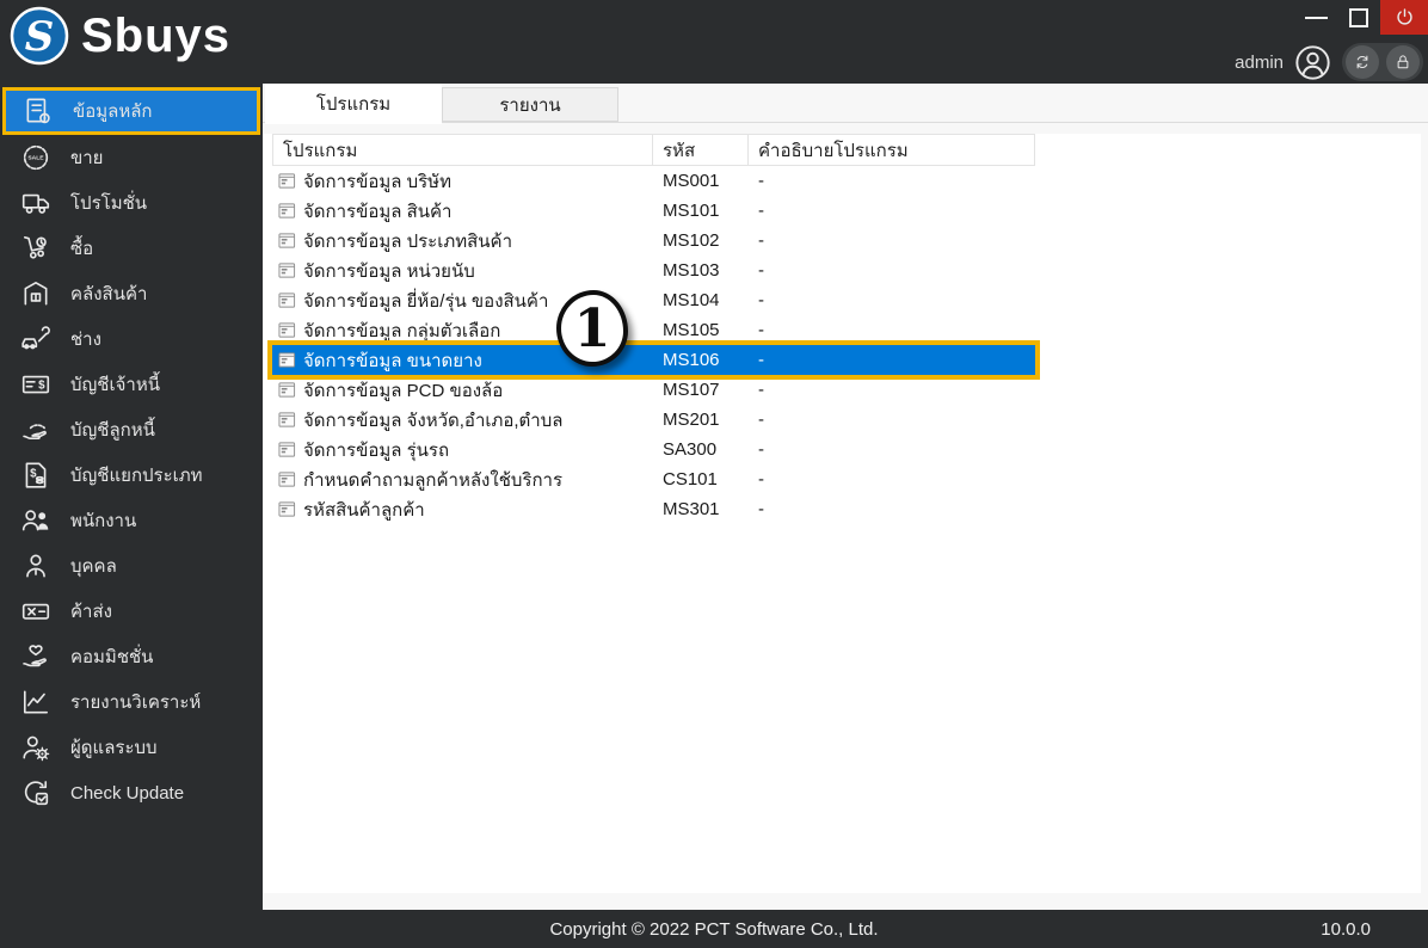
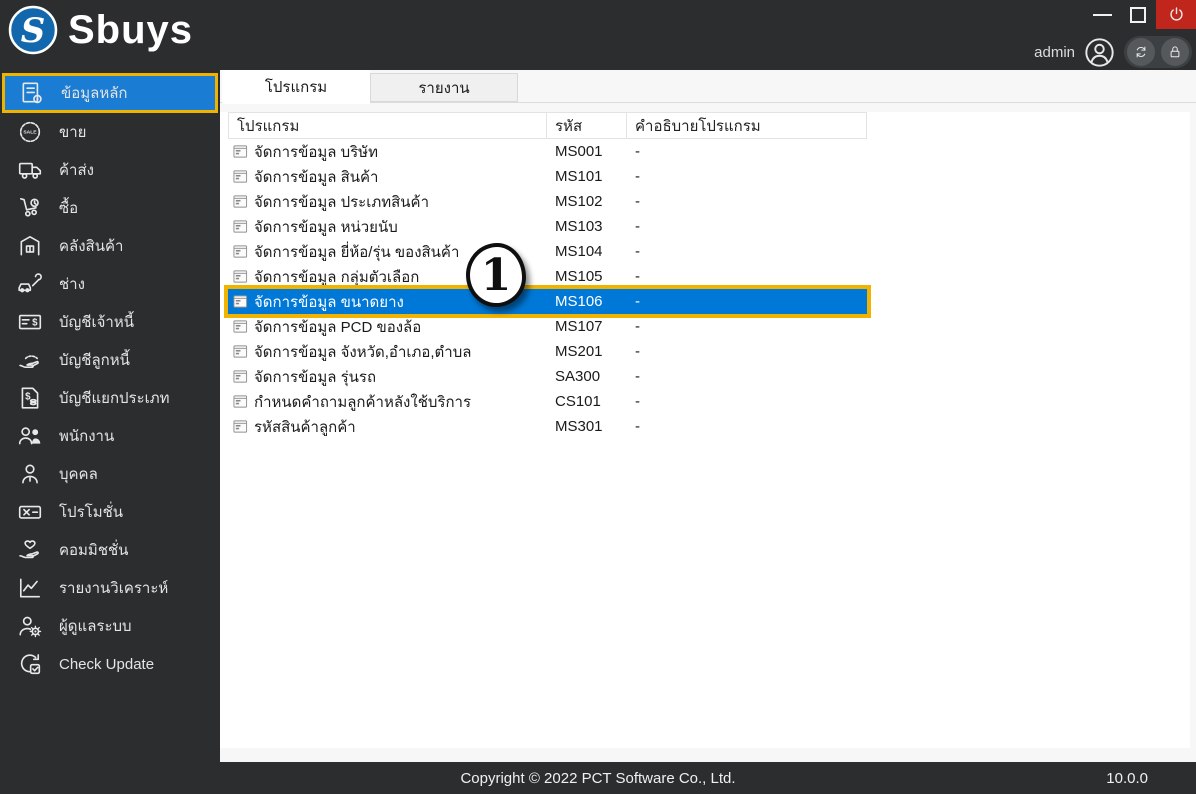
  Sbuys
  admin
  ข้อมูลหลัก
  ขาย
- โปรโมชั่น
+ ค้าส่ง
  ซื้อ
  คลังสินค้า
  ช่าง
  บัญชีเจ้าหนี้
  บัญชีลูกหนี้
  บัญชีแยกประเภท
  พนักงาน
  บุคคล
- ค้าส่ง
+ โปรโมชั่น
  คอมมิชชั่น
  รายงานวิเคราะห์
  ผู้ดูแลระบบ
  Check Update
  โปรแกรม
  รายงาน
  โปรแกรม
  รหัส
  คำอธิบายโปรแกรม
  จัดการข้อมูล บริษัท
  MS001
  -
  จัดการข้อมูล สินค้า
  MS101
  -
  จัดการข้อมูล ประเภทสินค้า
  MS102
  -
  จัดการข้อมูล หน่วยนับ
  MS103
  -
  จัดการข้อมูล ยี่ห้อ/รุ่น ของสินค้า
  MS104
  -
  จัดการข้อมูล กลุ่มตัวเลือก
  MS105
  -
  จัดการข้อมูล ขนาดยาง
  MS106
  -
  จัดการข้อมูล PCD ของล้อ
  MS107
  -
  จัดการข้อมูล จังหวัด,อำเภอ,ตำบล
  MS201
  -
  จัดการข้อมูล รุ่นรถ
  SA300
  -
  กำหนดคำถามลูกค้าหลังใช้บริการ
  CS101
  -
  รหัสสินค้าลูกค้า
  MS301
  -
  1
  Copyright © 2022 PCT Software Co., Ltd.
  10.0.0
